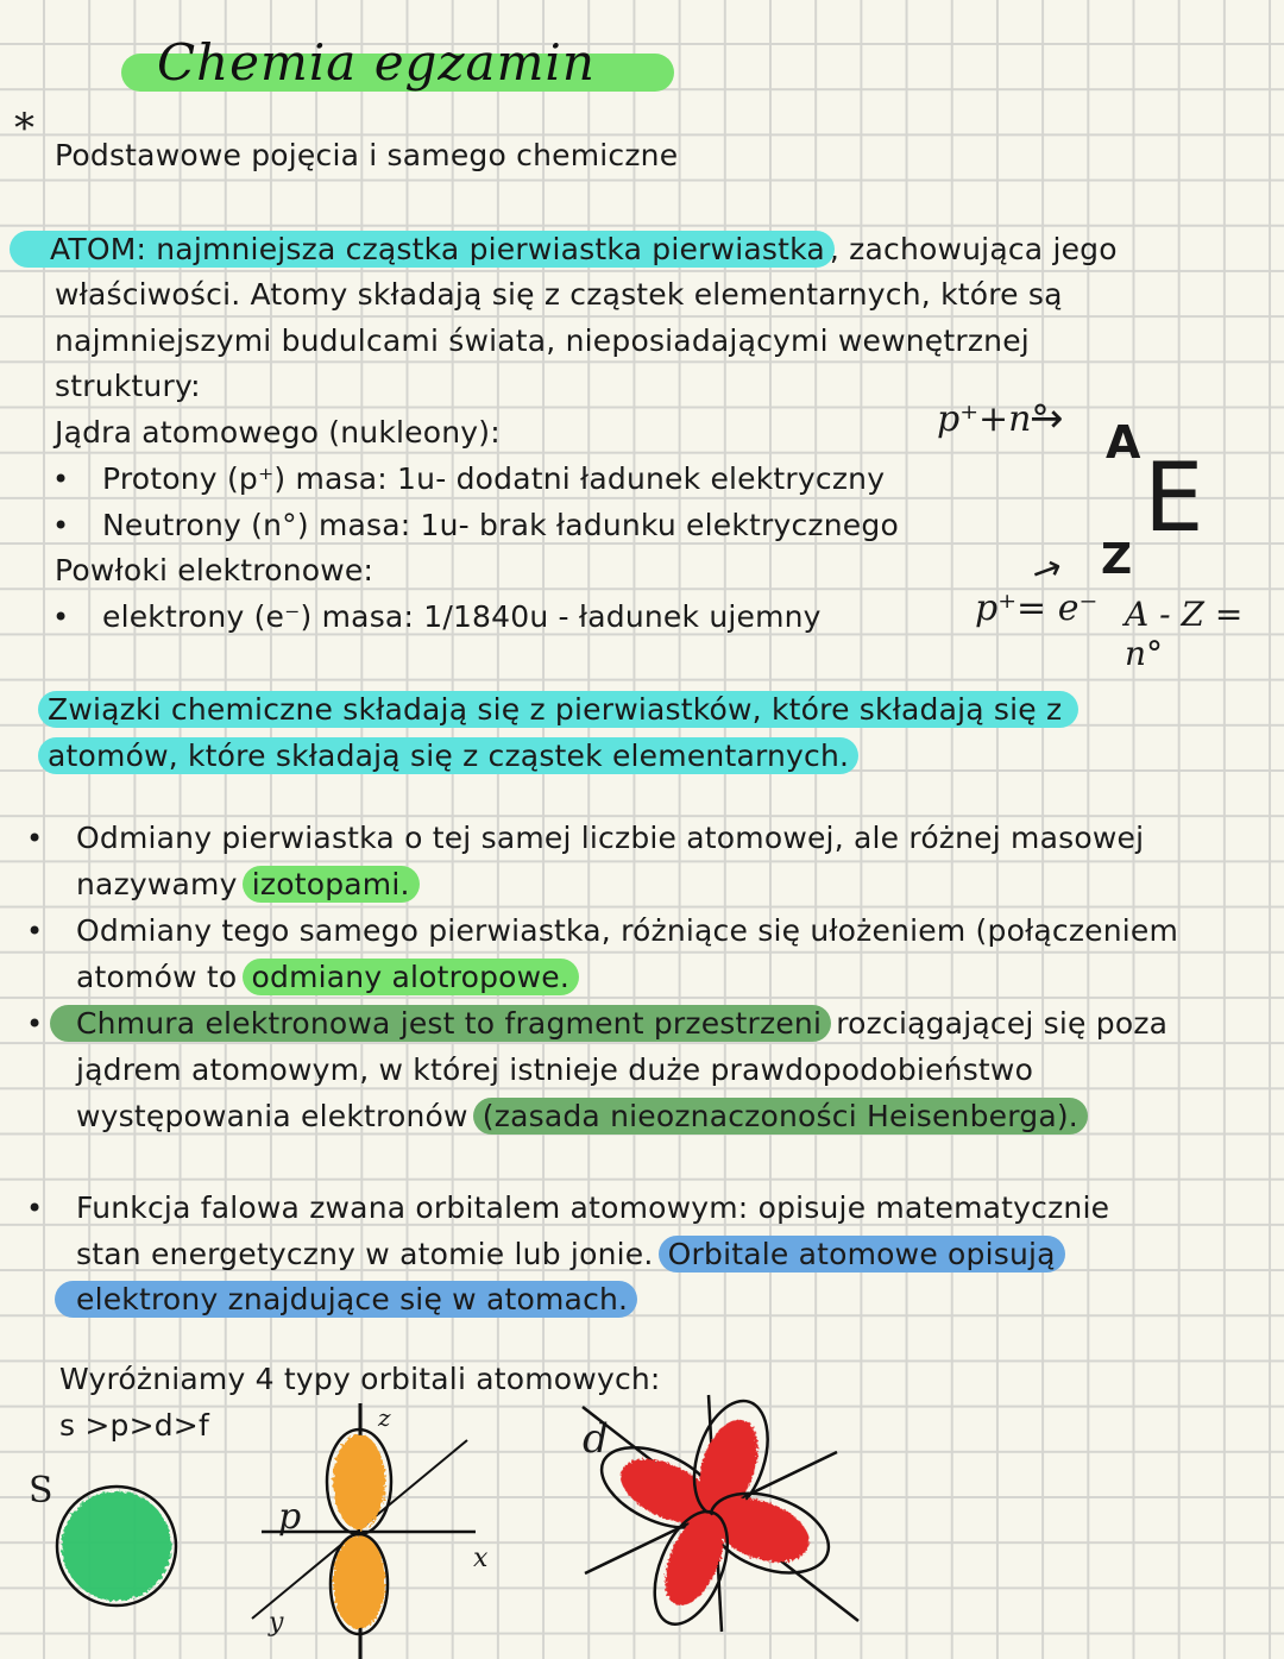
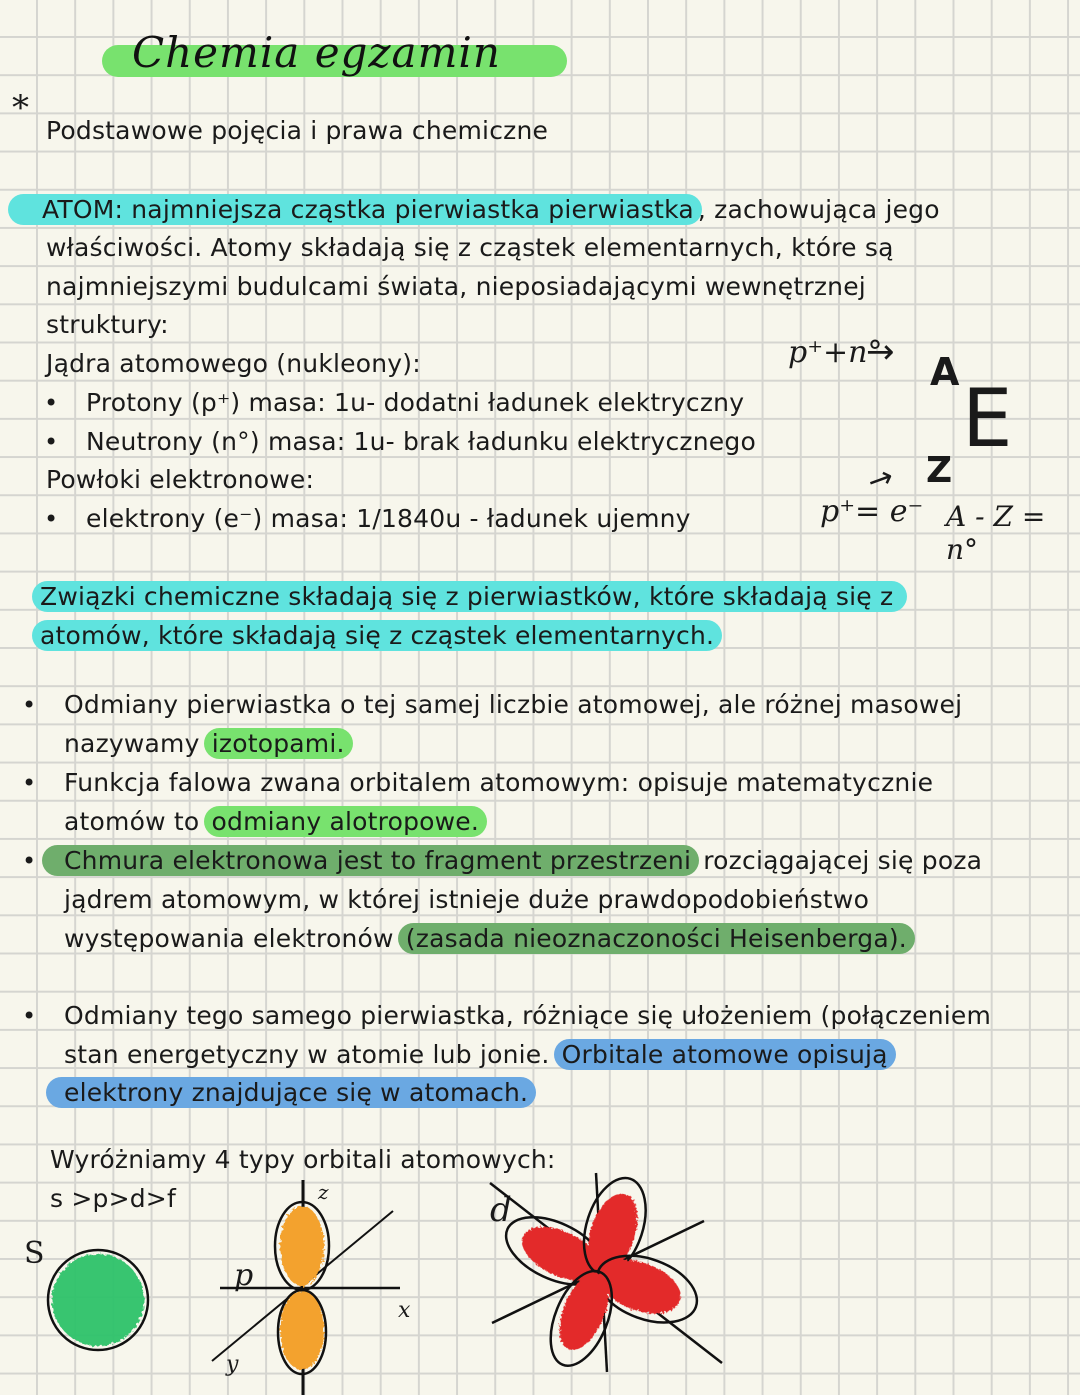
  Chemia egzamin
  *
- Podstawowe pojęcia i samego chemiczne
+ Podstawowe pojęcia i prawa chemiczne
  ATOM: najmniejsza cząstka pierwiastka pierwiastka , zachowująca jego
  właściwości. Atomy składają się z cząstek elementarnych, które są
  najmniejszymi budulcami świata, nieposiadającymi wewnętrznej
  struktury:
  Jądra atomowego (nukleony):
  •
  Protony (p⁺) masa: 1u- dodatni ładunek elektryczny
  •
  Neutrony (n°) masa: 1u- brak ładunku elektrycznego
  Powłoki elektronowe:
  •
  elektrony (e⁻) masa: 1/1840u - ładunek ujemny
  p⁺+n°
  →
  A
  E
  Z
  p⁺= e⁻
  A - Z = n°
  Związki chemiczne składają się z pierwiastków, które składają się z
  atomów, które składają się z cząstek elementarnych.
  •
  Odmiany pierwiastka o tej samej liczbie atomowej, ale różnej masowej
  nazywamy izotopami.
  •
- Odmiany tego samego pierwiastka, różniące się ułożeniem (połączeniem
+ Funkcja falowa zwana orbitalem atomowym: opisuje matematycznie
  atomów to odmiany alotropowe.
  •
  Chmura elektronowa jest to fragment przestrzeni rozciągającej się poza
  jądrem atomowym, w której istnieje duże prawdopodobieństwo
  występowania elektronów (zasada nieoznaczoności Heisenberga).
  •
- Funkcja falowa zwana orbitalem atomowym: opisuje matematycznie
+ Odmiany tego samego pierwiastka, różniące się ułożeniem (połączeniem
  stan energetyczny w atomie lub jonie. Orbitale atomowe opisują
  elektrony znajdujące się w atomach.
  Wyróżniamy 4 typy orbitali atomowych:
  s >p>d>f
  S
  p
  d
  z
  x
  y
